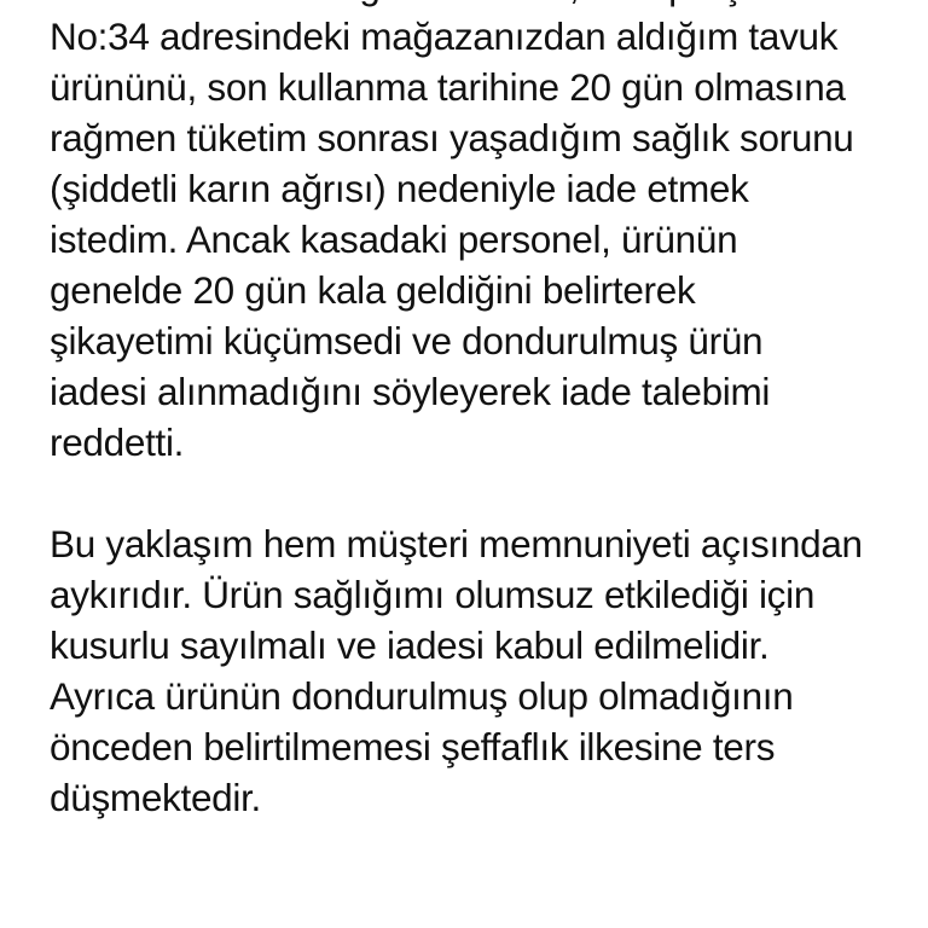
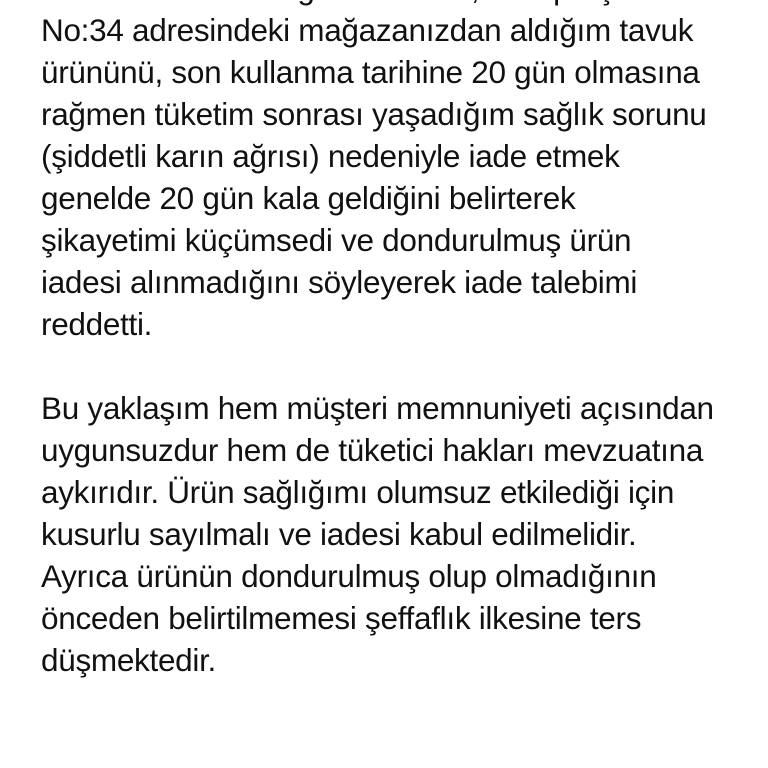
  No:34 adresindeki mağazanızdan aldığım tavuk
  ürününü, son kullanma tarihine 20 gün olmasına
  rağmen tüketim sonrası yaşadığım sağlık sorunu
  (şiddetli karın ağrısı) nedeniyle iade etmek
- istedim. Ancak kasadaki personel, ürünün
  genelde 20 gün kala geldiğini belirterek
  şikayetimi küçümsedi ve dondurulmuş ürün
  iadesi alınmadığını söyleyerek iade talebimi
  reddetti.
  Bu yaklaşım hem müşteri memnuniyeti açısından
+ uygunsuzdur hem de tüketici hakları mevzuatına
  aykırıdır. Ürün sağlığımı olumsuz etkilediği için
  kusurlu sayılmalı ve iadesi kabul edilmelidir.
  Ayrıca ürünün dondurulmuş olup olmadığının
  önceden belirtilmemesi şeffaflık ilkesine ters
  düşmektedir.
